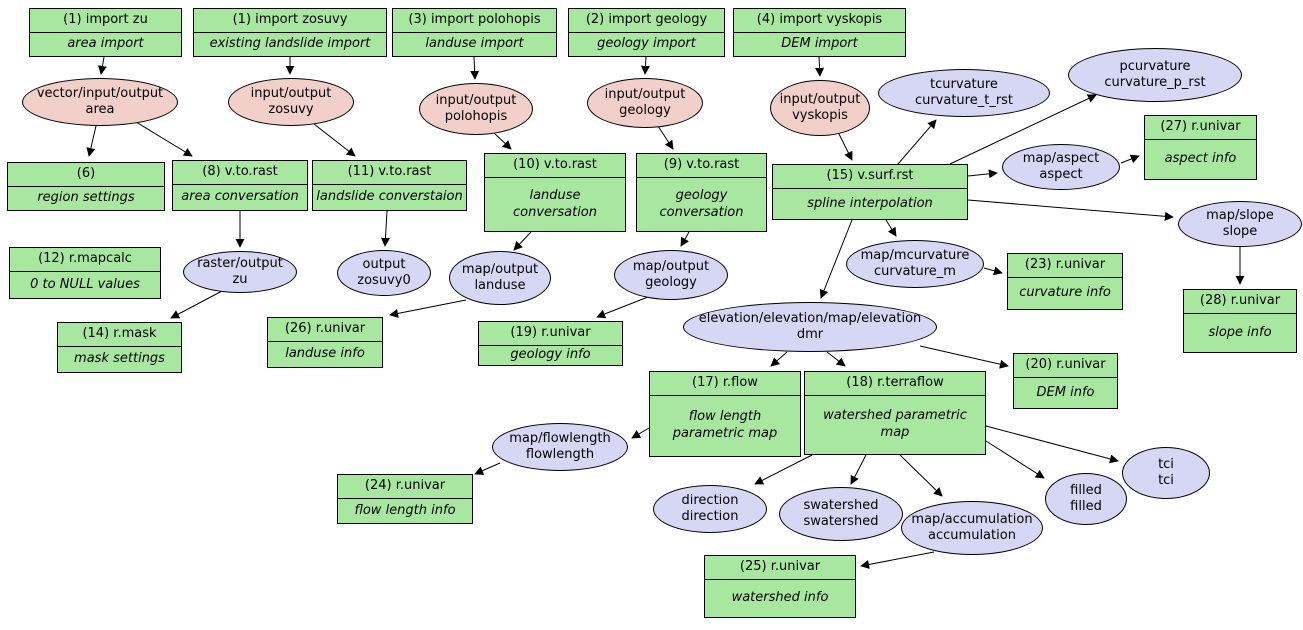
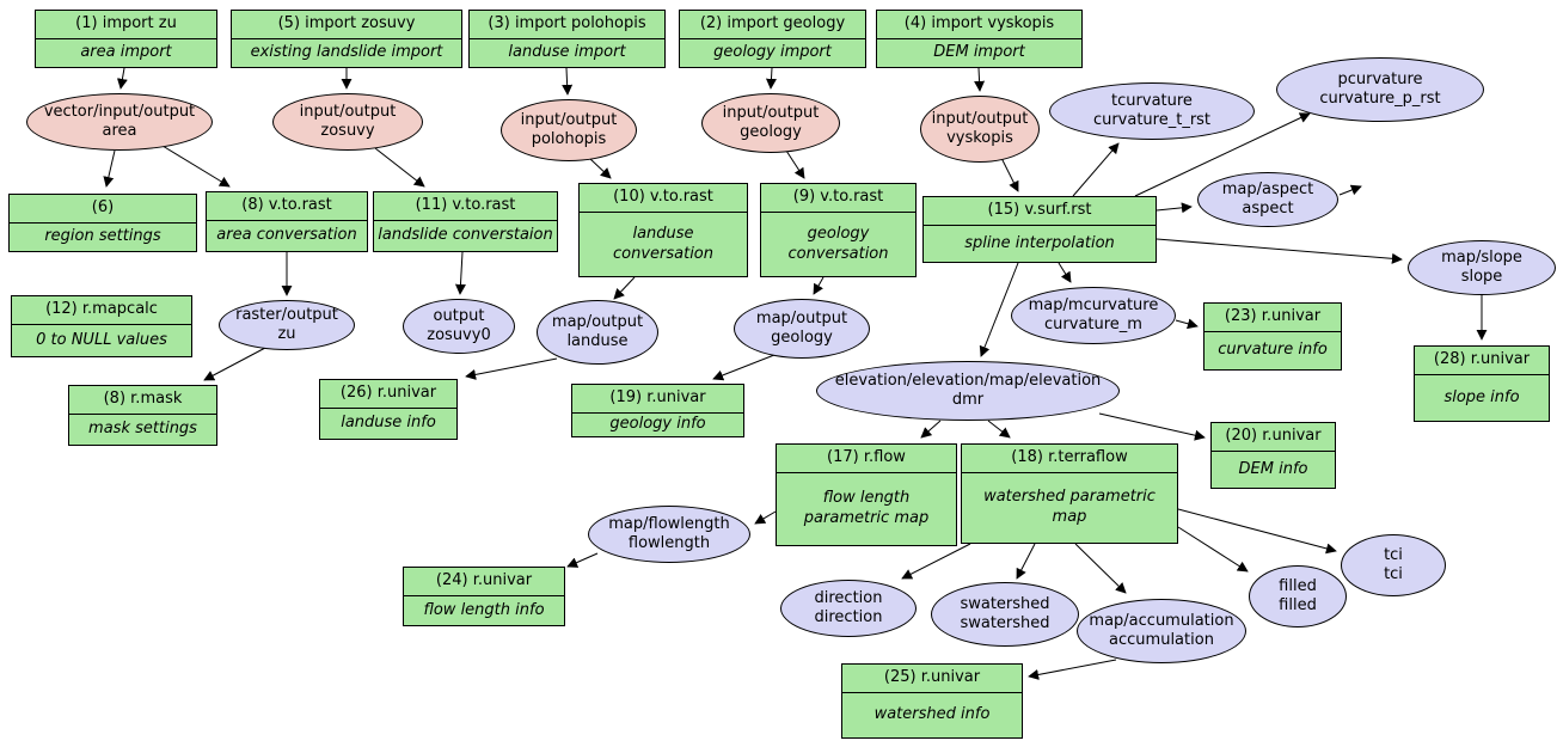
  (1) import zu
  area import
- (1) import zosuvy
+ (5) import zosuvy
  existing landslide import
  (3) import polohopis
  landuse import
  (2) import geology
  geology import
  (4) import vyskopis
  DEM import
  vector/input/output
  area
  input/output
  zosuvy
  input/output
  polohopis
  input/output
  geology
  input/output
  vyskopis
  (6)
  region settings
  (8) v.to.rast
  area conversation
  (11) v.to.rast
  landslide converstaion
  (10) v.to.rast
  landuse
  conversation
  (9) v.to.rast
  geology
  conversation
  (15) v.surf.rst
  spline interpolation
  tcurvature
  curvature_t_rst
  pcurvature
  curvature_p_rst
  map/aspect
  aspect
  map/slope
  slope
  (12) r.mapcalc
  0 to NULL values
  raster/output
  zu
  output
  zosuvy0
  map/output
  landuse
  map/output
  geology
  map/mcurvature
  curvature_m
  (23) r.univar
  curvature info
- (27) r.univar
- aspect info
  (28) r.univar
  slope info
- (14) r.mask
+ (8) r.mask
  mask settings
  (26) r.univar
  landuse info
  (19) r.univar
  geology info
  elevation/elevation/map/elevation
  dmr
  (20) r.univar
  DEM info
  (17) r.flow
  flow length
  parametric map
  (18) r.terraflow
  watershed parametric
  map
  map/flowlength
  flowlength
  (24) r.univar
  flow length info
  direction
  direction
  swatershed
  swatershed
  map/accumulation
  accumulation
  filled
  filled
  tci
  tci
  (25) r.univar
  watershed info
